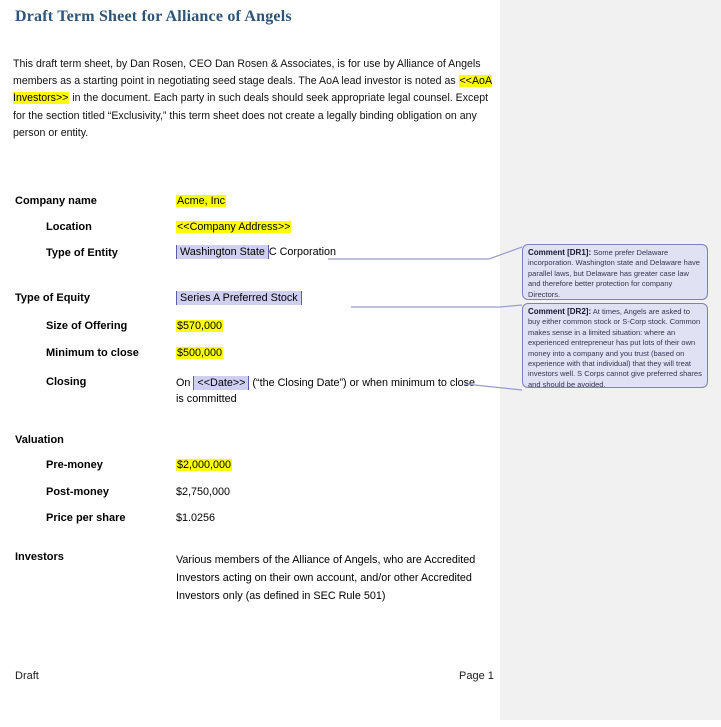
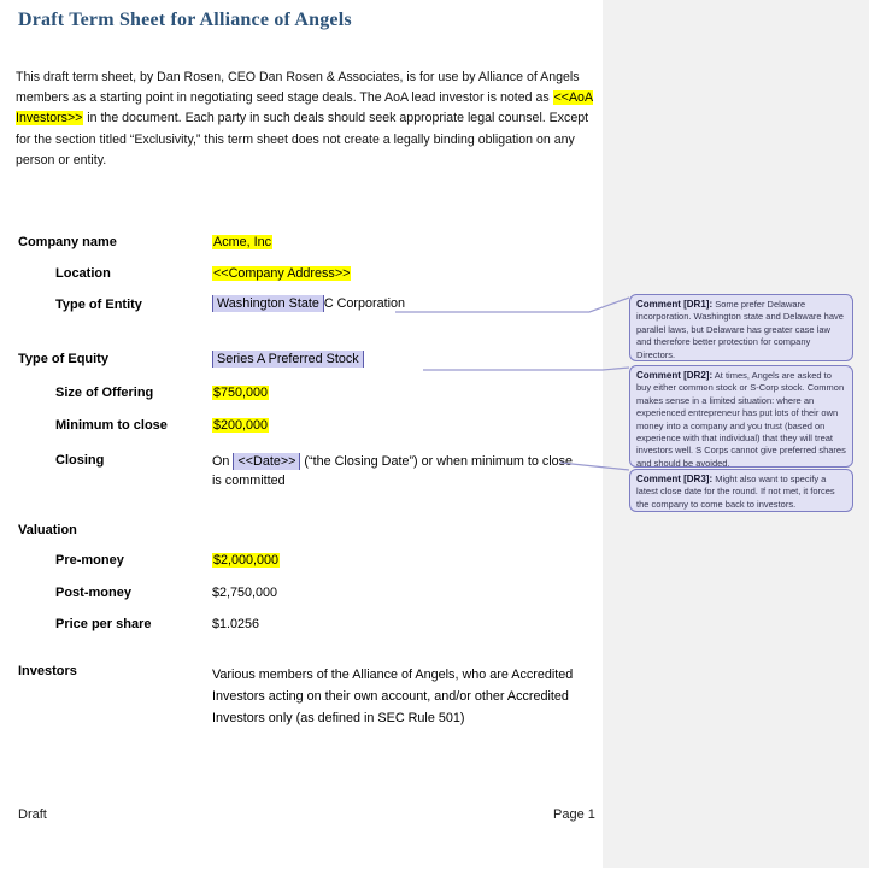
  Draft Term Sheet for Alliance of Angels
  This draft term sheet, by Dan Rosen, CEO Dan Rosen & Associates, is for use by Alliance of Angels members as a starting point in negotiating seed stage deals. The AoA lead investor is noted as <<AoA Investors>> in the document. Each party in such deals should seek appropriate legal counsel. Except for the section titled “Exclusivity,” this term sheet does not create a legally binding obligation on any person or entity.
  Company name
  Acme, Inc
  Location
  <<Company Address>>
  Type of Entity
  Washington State C Corporation
  Type of Equity
  Series A Preferred Stock
  Size of Offering
- $570,000
+ $750,000
  Minimum to close
- $500,000
+ $200,000
  Closing
  On <<Date>> (“the Closing Date”) or when minimum to close is committed
  Valuation
  Pre-money
  $2,000,000
  Post-money
  $2,750,000
  Price per share
  $1.0256
  Investors
  Various members of the Alliance of Angels, who are Accredited Investors acting on their own account, and/or other Accredited Investors only (as defined in SEC Rule 501)
  Draft
  Page 1
  Comment [DR1]: Some prefer Delaware incorporation. Washington state and Delaware have parallel laws, but Delaware has greater case law and therefore better protection for company Directors.
  Comment [DR2]: At times, Angels are asked to buy either common stock or S-Corp stock. Common makes sense in a limited situation: where an experienced entrepreneur has put lots of their own money into a company and you trust (based on experience with that individual) that they will treat investors well. S Corps cannot give preferred shares and should be avoided.
+ Comment [DR3]: Might also want to specify a latest close date for the round. If not met, it forces the company to come back to investors.
